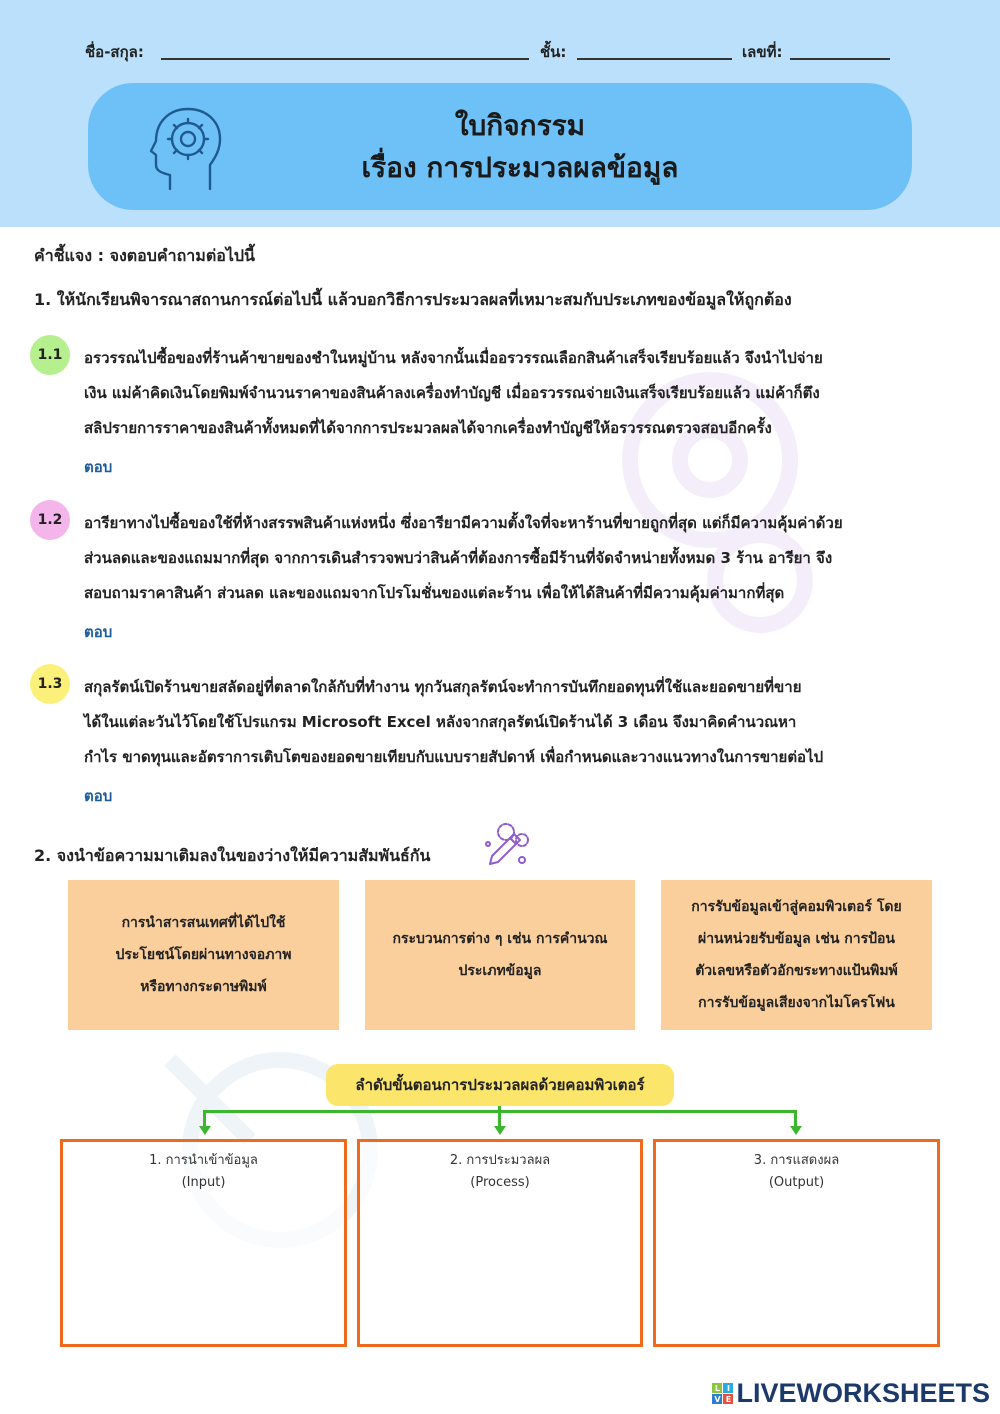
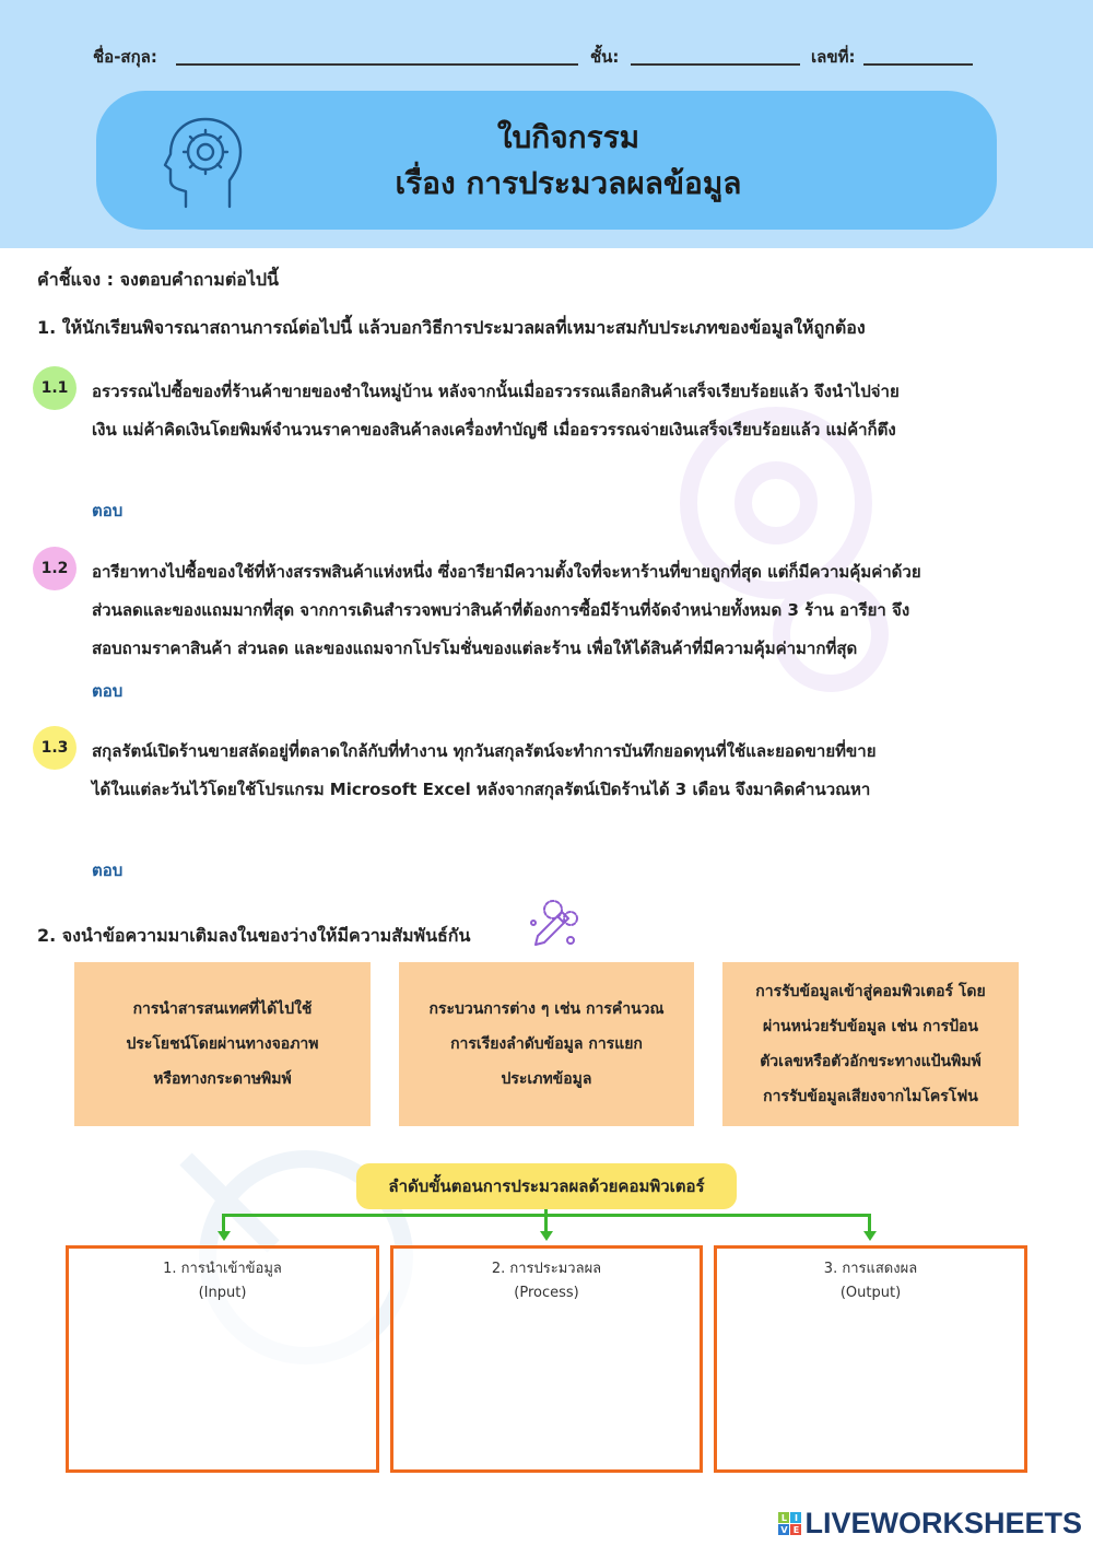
  ชื่อ-สกุล:
  ชั้น:
  เลขที่:
  ใบกิจกรรม
  เรื่อง การประมวลผลข้อมูล
  คำชี้แจง : จงตอบคำถามต่อไปนี้
  1. ให้นักเรียนพิจารณาสถานการณ์ต่อไปนี้ แล้วบอกวิธีการประมวลผลที่เหมาะสมกับประเภทของข้อมูลให้ถูกต้อง
  1.1
  อรวรรณไปซื้อของที่ร้านค้าขายของชำในหมู่บ้าน หลังจากนั้นเมื่ออรวรรณเลือกสินค้าเสร็จเรียบร้อยแล้ว จึงนำไปจ่าย
  เงิน แม่ค้าคิดเงินโดยพิมพ์จำนวนราคาของสินค้าลงเครื่องทำบัญชี เมื่ออรวรรณจ่ายเงินเสร็จเรียบร้อยแล้ว แม่ค้าก็ตึง
- สลิปรายการราคาของสินค้าทั้งหมดที่ได้จากการประมวลผลได้จากเครื่องทำบัญชีให้อรวรรณตรวจสอบอีกครั้ง
  ตอบ
  1.2
  อารียาทางไปซื้อของใช้ที่ห้างสรรพสินค้าแห่งหนึ่ง ซึ่งอารียามีความตั้งใจที่จะหาร้านที่ขายถูกที่สุด แต่ก็มีความคุ้มค่าด้วย
  ส่วนลดและของแถมมากที่สุด จากการเดินสำรวจพบว่าสินค้าที่ต้องการซื้อมีร้านที่จัดจำหน่ายทั้งหมด 3 ร้าน อารียา จึง
  สอบถามราคาสินค้า ส่วนลด และของแถมจากโปรโมชั่นของแต่ละร้าน เพื่อให้ได้สินค้าที่มีความคุ้มค่ามากที่สุด
  ตอบ
  1.3
  สกุลรัตน์เปิดร้านขายสลัดอยู่ที่ตลาดใกล้กับที่ทำงาน ทุกวันสกุลรัตน์จะทำการบันทึกยอดทุนที่ใช้และยอดขายที่ขาย
  ได้ในแต่ละวันไว้โดยใช้โปรแกรม Microsoft Excel หลังจากสกุลรัตน์เปิดร้านได้ 3 เดือน จึงมาคิดคำนวณหา
- กำไร ขาดทุนและอัตราการเติบโตของยอดขายเทียบกับแบบรายสัปดาห์ เพื่อกำหนดและวางแนวทางในการขายต่อไป
  ตอบ
  2. จงนำข้อความมาเติมลงในของว่างให้มีความสัมพันธ์กัน
  การนำสารสนเทศที่ได้ไปใช้
  ประโยชน์โดยผ่านทางจอภาพ
  หรือทางกระดาษพิมพ์
  กระบวนการต่าง ๆ เช่น การคำนวณ
+ การเรียงลำดับข้อมูล การแยก
  ประเภทข้อมูล
  การรับข้อมูลเข้าสู่คอมพิวเตอร์ โดย
  ผ่านหน่วยรับข้อมูล เช่น การป้อน
  ตัวเลขหรือตัวอักขระทางแป้นพิมพ์
  การรับข้อมูลเสียงจากไมโครโฟน
  ลำดับขั้นตอนการประมวลผลด้วยคอมพิวเตอร์
  1. การนำเข้าข้อมูล
  (Input)
  2. การประมวลผล
  (Process)
  3. การแสดงผล
  (Output)
  L
  I
  V
  E
  LIVEWORKSHEETS
